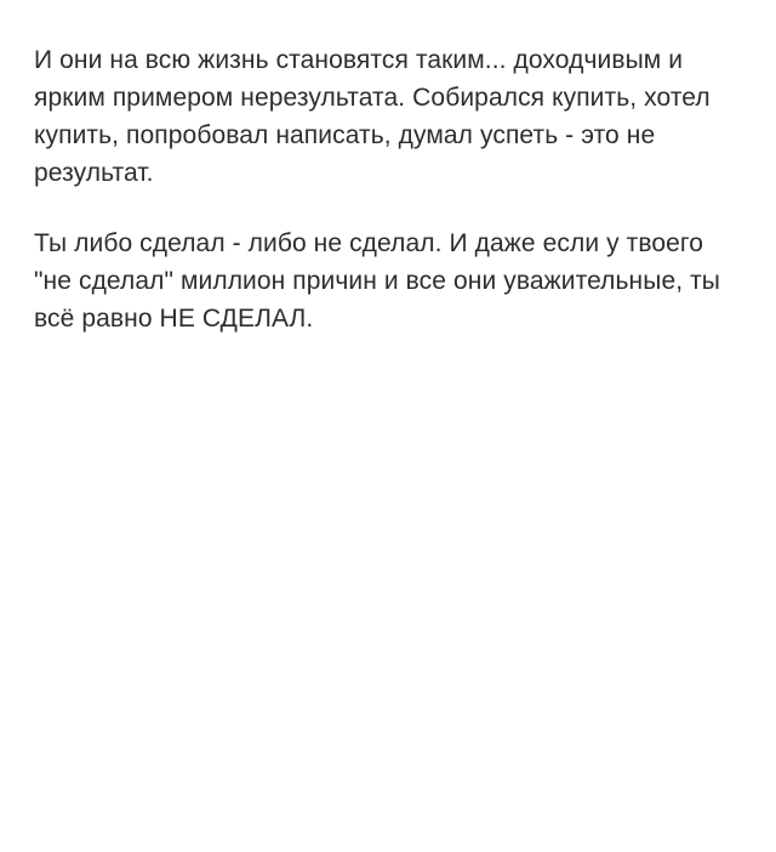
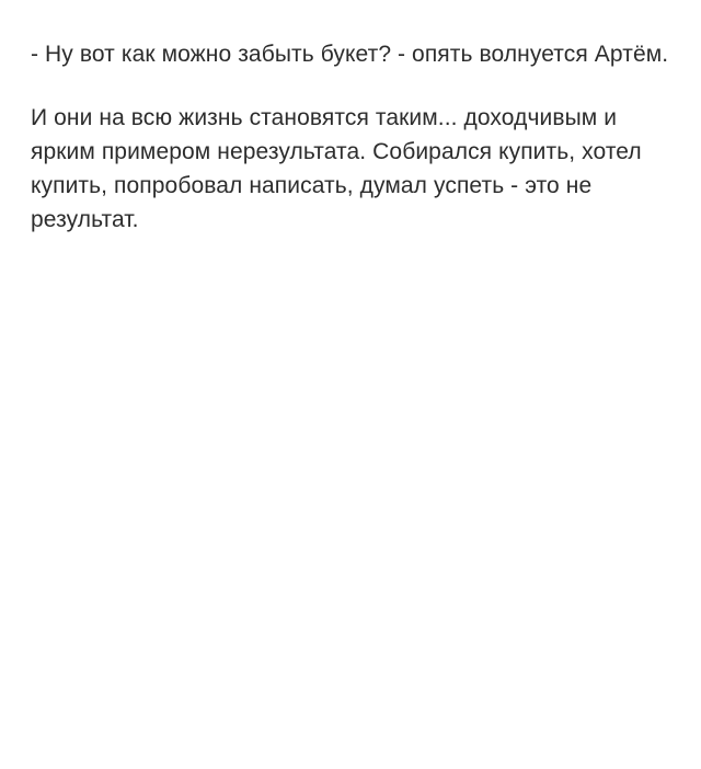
+ - Ну вот как можно забыть букет? - опять волнуется Артём.
  И они на всю жизнь становятся таким... доходчивым и ярким примером нерезультата. Собирался купить, хотел купить, попробовал написать, думал успеть - это не результат.
- Ты либо сделал - либо не сделал. И даже если у твоего "не сделал" миллион причин и все они уважительные, ты всё равно НЕ СДЕЛАЛ.
